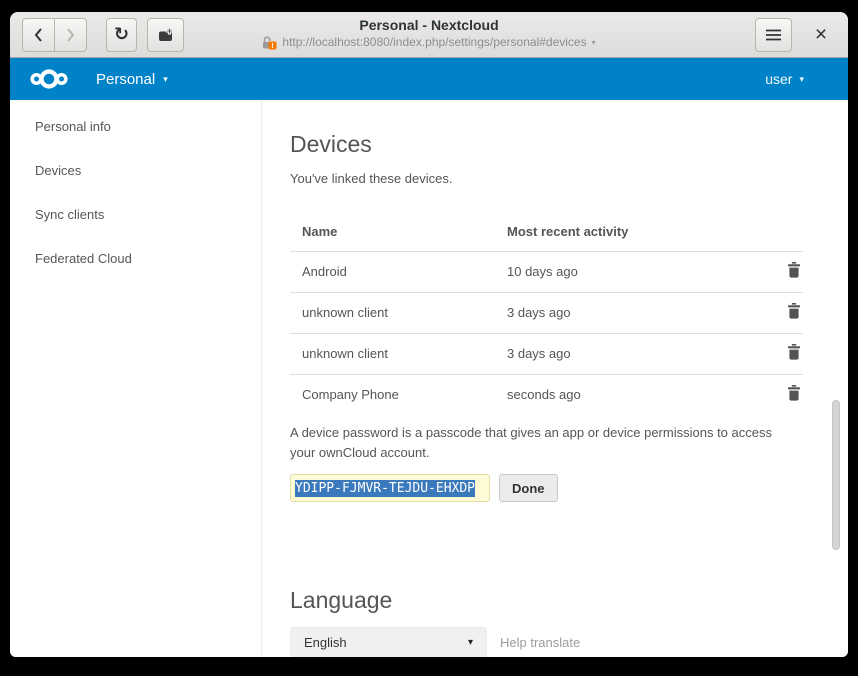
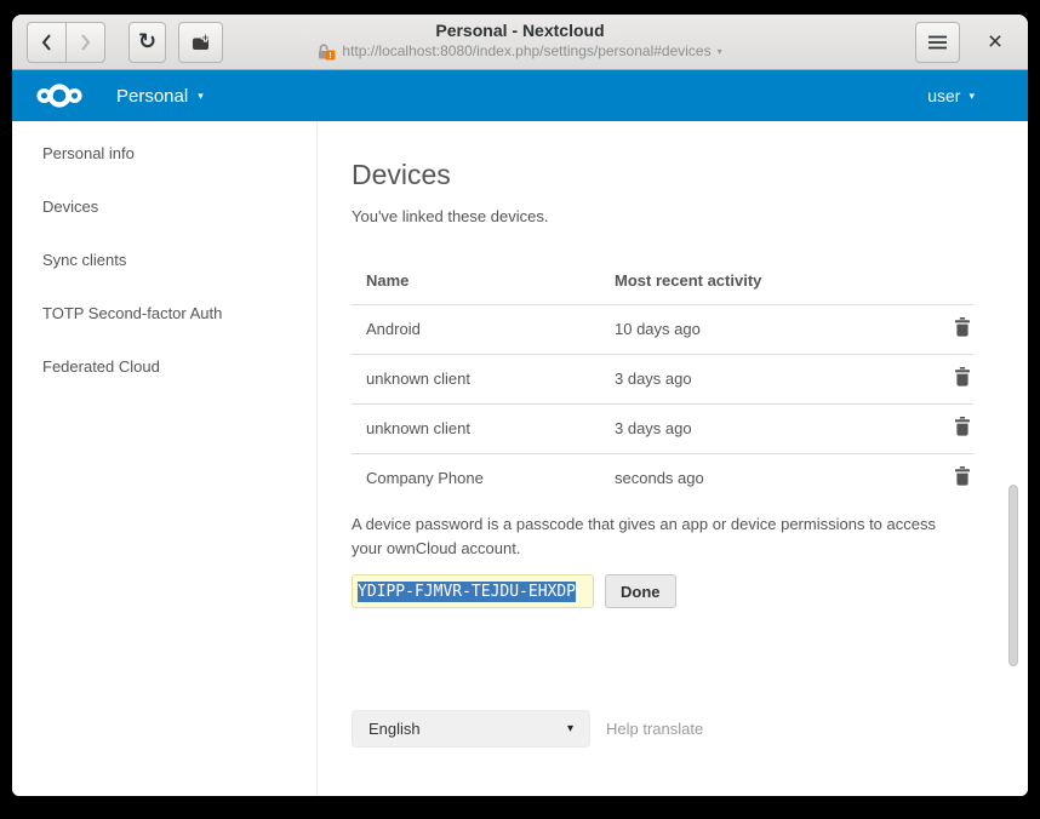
  ↻
  Personal - Nextcloud
  !
  http://localhost:8080/index.php/settings/personal#devices
  ▾
  ×
  Personal
  ▾
  user
  ▾
  Personal info
  Devices
  Sync clients
+ TOTP Second-factor Auth
  Federated Cloud
  Devices
  You've linked these devices.
  Name	Most recent activity
  Android	10 days ago
  unknown client	3 days ago
  unknown client	3 days ago
  Company Phone	seconds ago
  A device password is a passcode that gives an app or device permissions to access your ownCloud account.
  YDIPP-FJMVR-TEJDU-EHXDP
  Done
- Language
  English
  ▾
  Help translate
